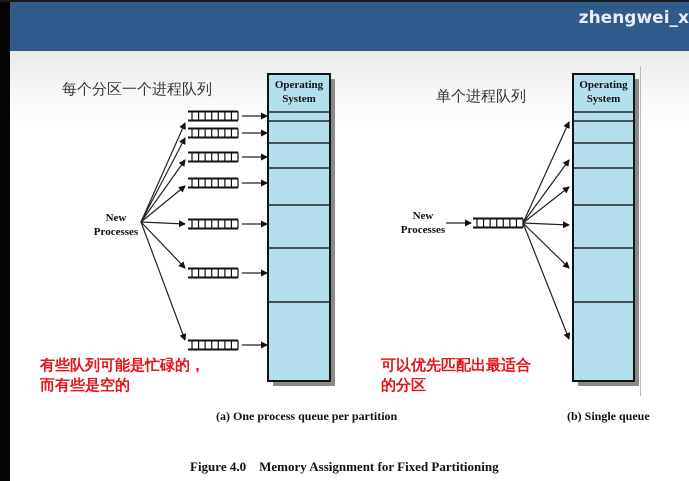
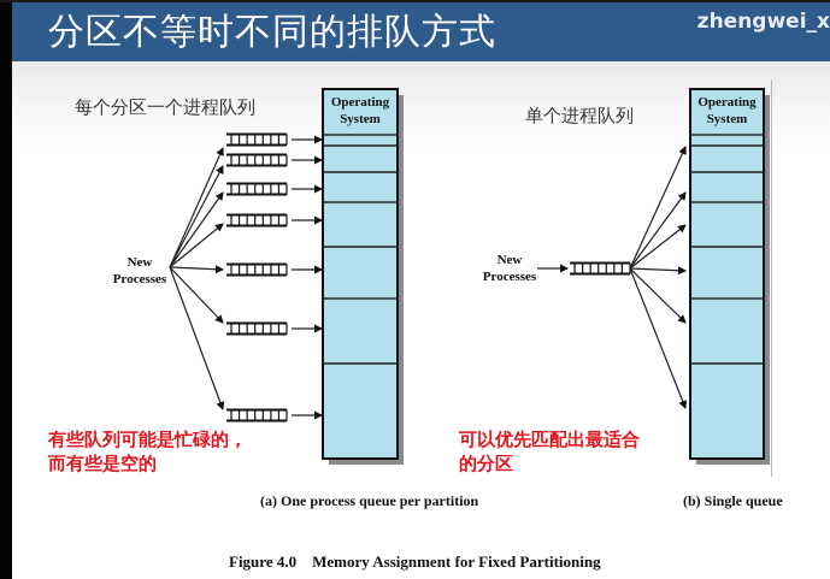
+ 分区不等时不同的排队方式
  zhengwei_x
  每个分区一个进程队列
  New
  Processes
  Operating
  System
  有些队列可能是忙碌的，
  而有些是空的
  (a) One process queue per partition
  单个进程队列
  New
  Processes
  Operating
  System
  可以优先匹配出最适合
  的分区
  (b) Single queue
  Figure 4.0 Memory Assignment for Fixed Partitioning
